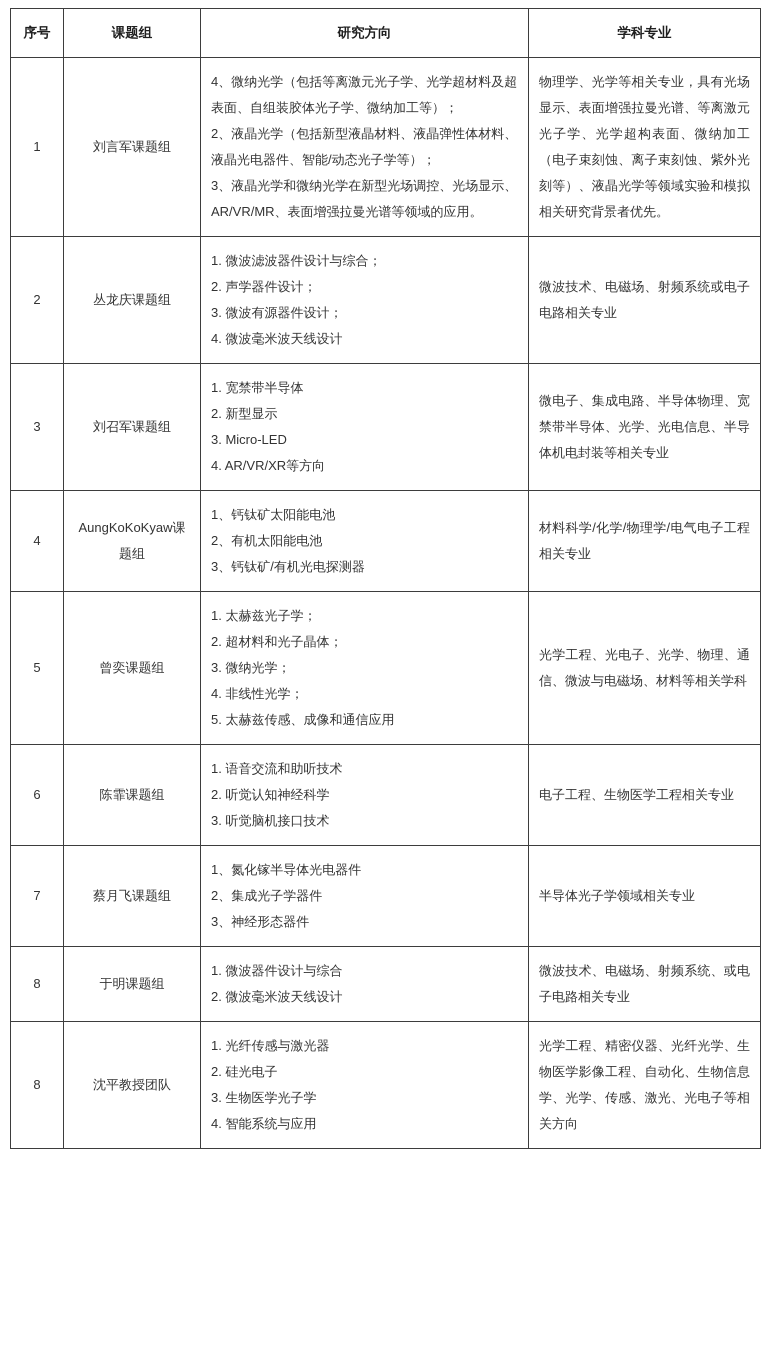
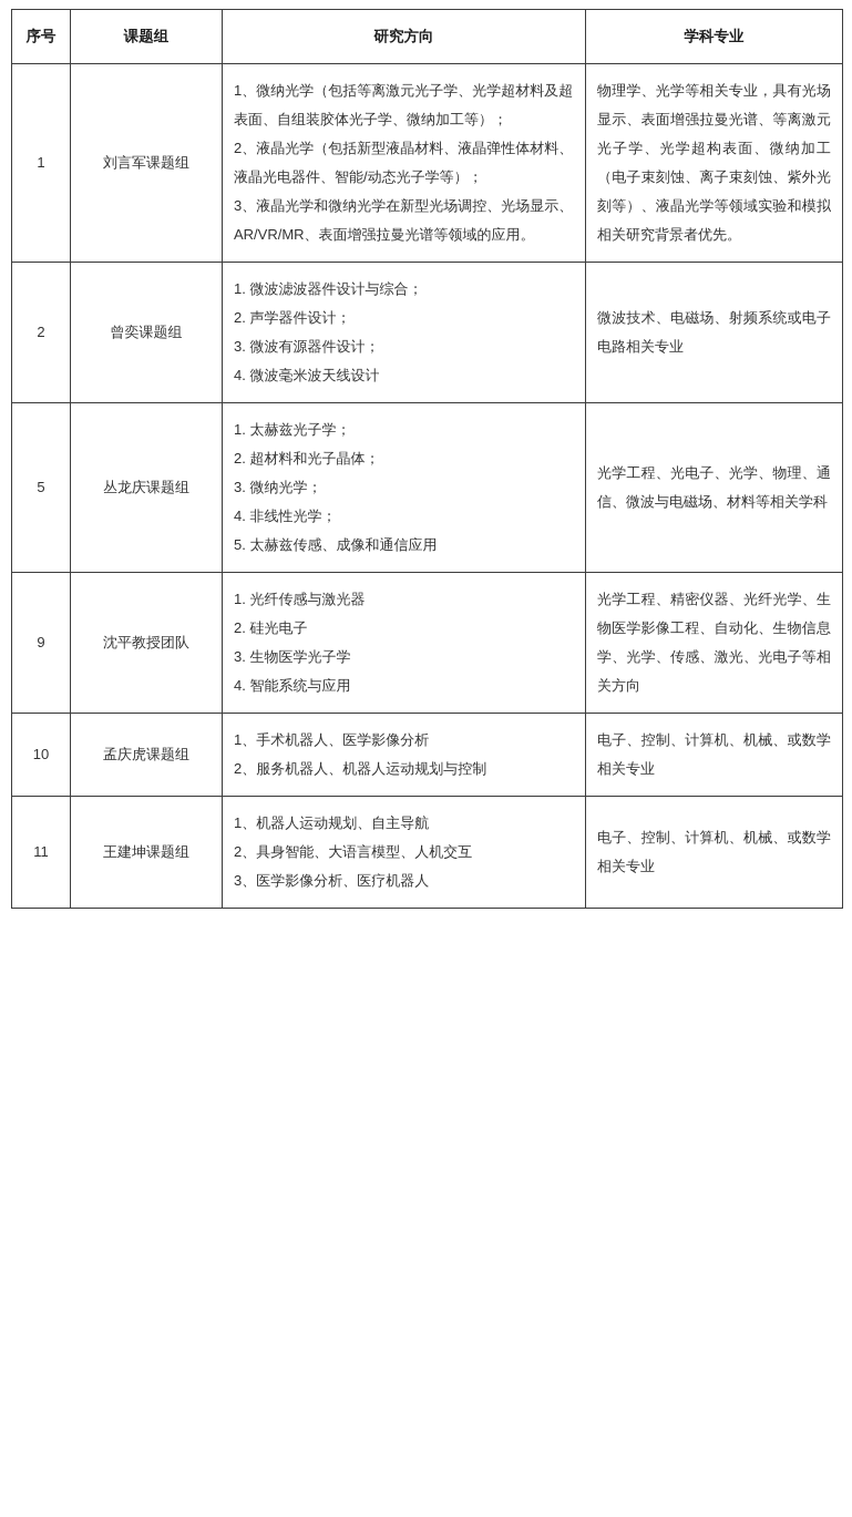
  序号	课题组	研究方向	学科专业
- 1	刘言军课题组	4、微纳光学（包括等离激元光子学、光学超材料及超表面、自组装胶体光子学、微纳加工等）；2、液晶光学（包括新型液晶材料、液晶弹性体材料、液晶光电器件、智能/动态光子学等）；3、液晶光学和微纳光学在新型光场调控、光场显示、AR/VR/MR、表面增强拉曼光谱等领域的应用。	物理学、光学等相关专业，具有光场显示、表面增强拉曼光谱、等离激元光子学、光学超构表面、微纳加工（电子束刻蚀、离子束刻蚀、紫外光刻等）、液晶光学等领域实验和模拟相关研究背景者优先。
+ 1	刘言军课题组	1、微纳光学（包括等离激元光子学、光学超材料及超表面、自组装胶体光子学、微纳加工等）；2、液晶光学（包括新型液晶材料、液晶弹性体材料、液晶光电器件、智能/动态光子学等）；3、液晶光学和微纳光学在新型光场调控、光场显示、AR/VR/MR、表面增强拉曼光谱等领域的应用。	物理学、光学等相关专业，具有光场显示、表面增强拉曼光谱、等离激元光子学、光学超构表面、微纳加工（电子束刻蚀、离子束刻蚀、紫外光刻等）、液晶光学等领域实验和模拟相关研究背景者优先。
- 2	丛龙庆课题组	1. 微波滤波器件设计与综合；2. 声学器件设计；3. 微波有源器件设计；4. 微波毫米波天线设计	微波技术、电磁场、射频系统或电子电路相关专业
+ 2	曾奕课题组	1. 微波滤波器件设计与综合；2. 声学器件设计；3. 微波有源器件设计；4. 微波毫米波天线设计	微波技术、电磁场、射频系统或电子电路相关专业
- 3	刘召军课题组	1. 宽禁带半导体2. 新型显示3. Micro-LED4. AR/VR/XR等方向	微电子、集成电路、半导体物理、宽禁带半导体、光学、光电信息、半导体机电封装等相关专业
- 4	AungKoKoKyaw课题组	1、钙钛矿太阳能电池2、有机太阳能电池3、钙钛矿/有机光电探测器	材料科学/化学/物理学/电气电子工程相关专业
- 5	曾奕课题组	1. 太赫兹光子学；2. 超材料和光子晶体；3. 微纳光学；4. 非线性光学；5. 太赫兹传感、成像和通信应用	光学工程、光电子、光学、物理、通信、微波与电磁场、材料等相关学科
+ 5	丛龙庆课题组	1. 太赫兹光子学；2. 超材料和光子晶体；3. 微纳光学；4. 非线性光学；5. 太赫兹传感、成像和通信应用	光学工程、光电子、光学、物理、通信、微波与电磁场、材料等相关学科
- 6	陈霏课题组	1. 语音交流和助听技术2. 听觉认知神经科学3. 听觉脑机接口技术	电子工程、生物医学工程相关专业
- 7	蔡月飞课题组	1、氮化镓半导体光电器件2、集成光子学器件3、神经形态器件	半导体光子学领域相关专业
- 8	于明课题组	1. 微波器件设计与综合2. 微波毫米波天线设计	微波技术、电磁场、射频系统、或电子电路相关专业
- 8	沈平教授团队	1. 光纤传感与激光器2. 硅光电子3. 生物医学光子学4. 智能系统与应用	光学工程、精密仪器、光纤光学、生物医学影像工程、自动化、生物信息学、光学、传感、激光、光电子等相关方向
+ 9	沈平教授团队	1. 光纤传感与激光器2. 硅光电子3. 生物医学光子学4. 智能系统与应用	光学工程、精密仪器、光纤光学、生物医学影像工程、自动化、生物信息学、光学、传感、激光、光电子等相关方向
+ 10	孟庆虎课题组	1、手术机器人、医学影像分析2、服务机器人、机器人运动规划与控制	电子、控制、计算机、机械、或数学相关专业
+ 11	王建坤课题组	1、机器人运动规划、自主导航2、具身智能、大语言模型、人机交互3、医学影像分析、医疗机器人	电子、控制、计算机、机械、或数学相关专业
